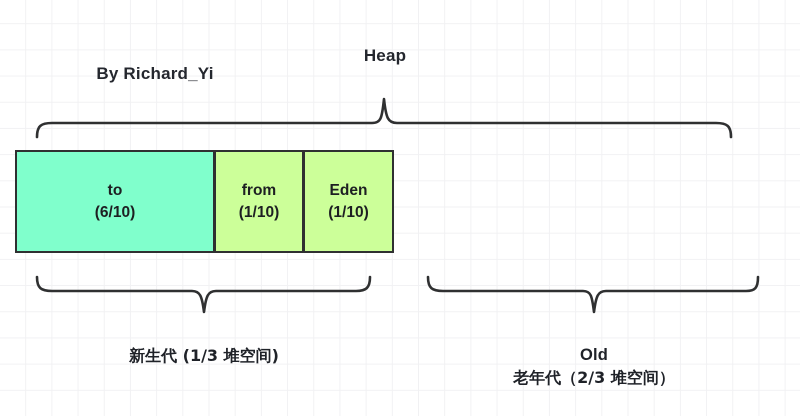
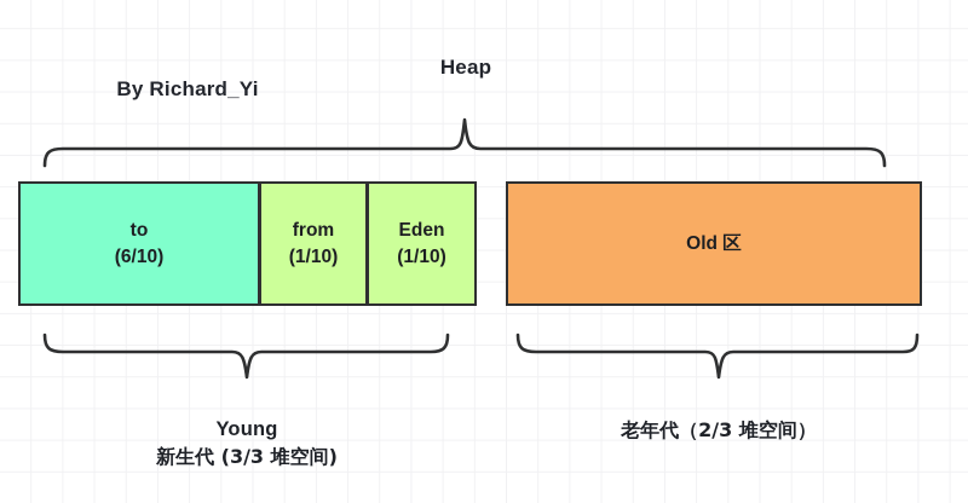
  Heap
  By Richard_Yi
  to
  (6/10)
  from
  (1/10)
  Eden
  (1/10)
+ Old 区
+ Young
- 新生代 (1/3 堆空间)
+ 新生代 (3/3 堆空间)
- Old
  老年代（2/3 堆空间）
